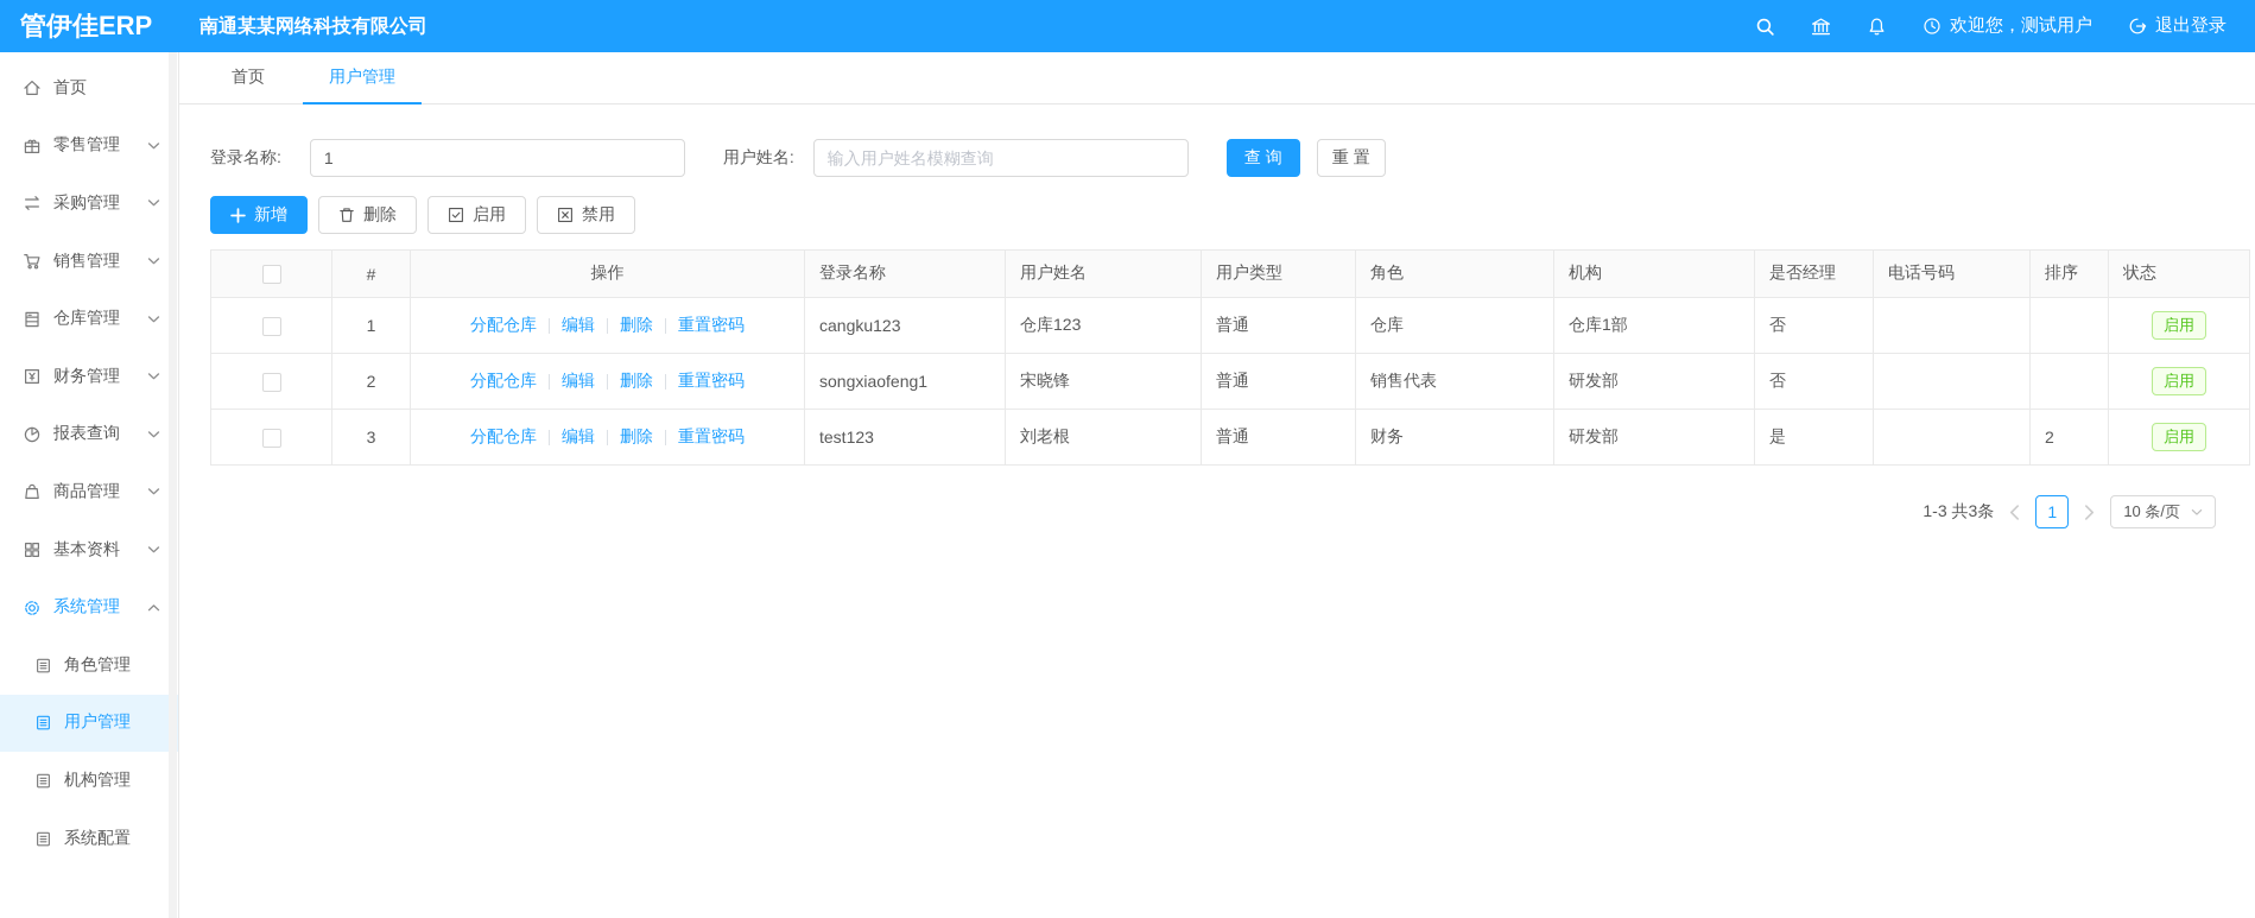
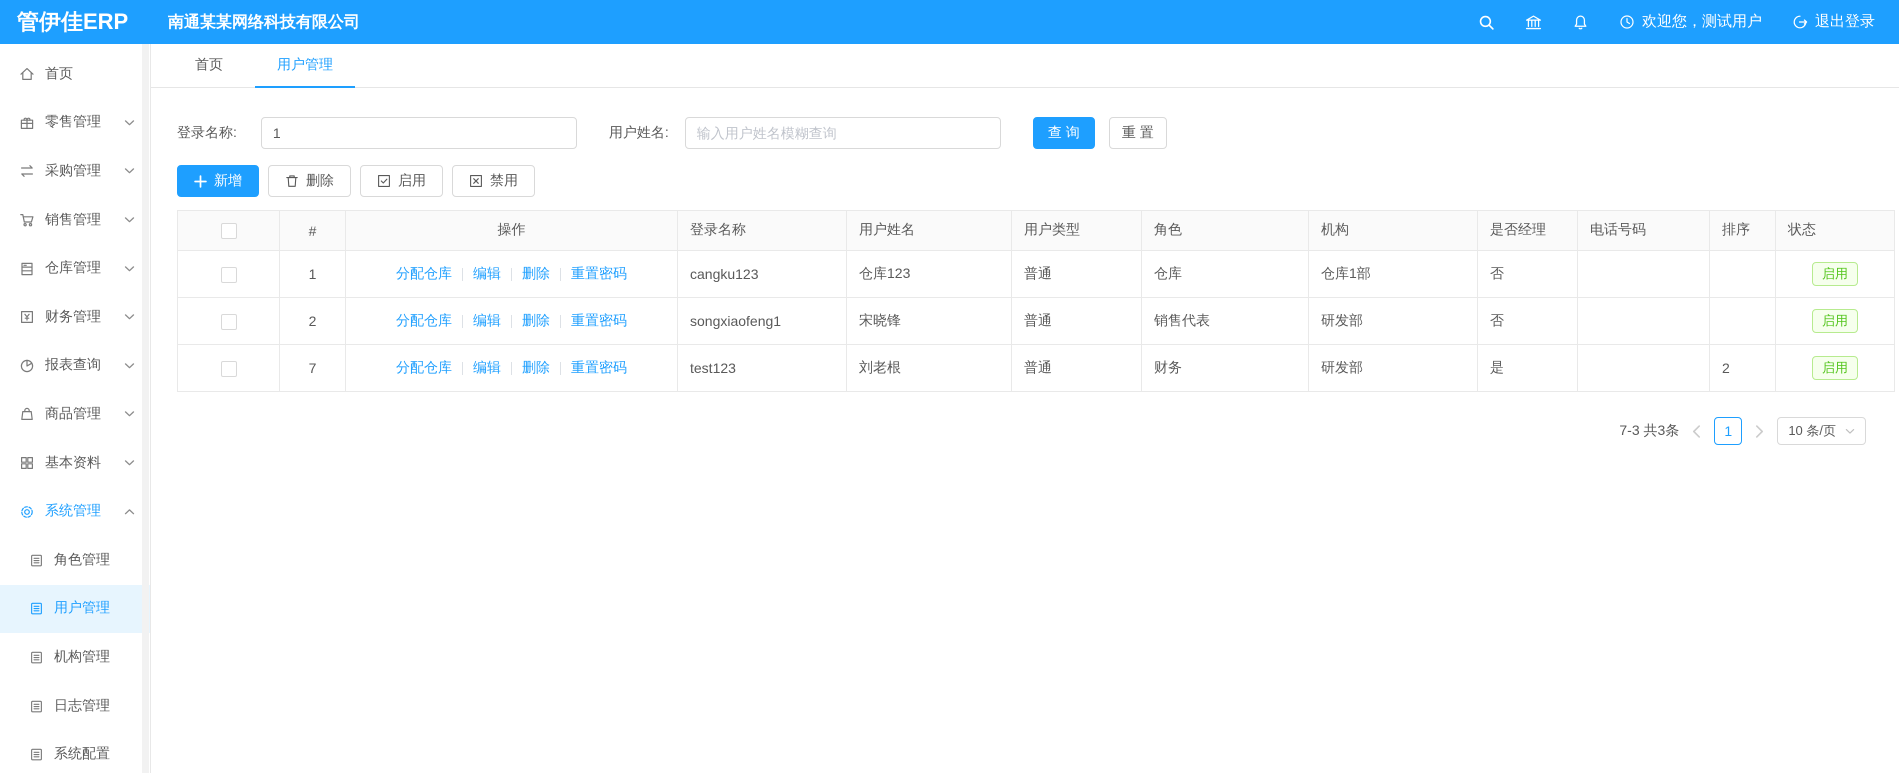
  管伊佳ERP
  南通某某网络科技有限公司
  欢迎您，测试用户
  退出登录
  首页
  零售管理
  采购管理
  销售管理
  仓库管理
  财务管理
  报表查询
  商品管理
  基本资料
  系统管理
  角色管理
  用户管理
  机构管理
+ 日志管理
  系统配置
  首页
  用户管理
  登录名称:
  1
  用户姓名:
  输入用户姓名模糊查询
  查 询
  重 置
  新增
  删除
  启用
  禁用
  	#	操作	登录名称	用户姓名	用户类型	角色	机构	是否经理	电话号码	排序	状态
  	1	分配仓库 编辑 删除 重置密码	cangku123	仓库123	普通	仓库	仓库1部	否			启用
  	2	分配仓库 编辑 删除 重置密码	songxiaofeng1	宋晓锋	普通	销售代表	研发部	否			启用
- 	3	分配仓库 编辑 删除 重置密码	test123	刘老根	普通	财务	研发部	是		2	启用
+ 	7	分配仓库 编辑 删除 重置密码	test123	刘老根	普通	财务	研发部	是		2	启用
- 1-3 共3条
+ 7-3 共3条
  1
  10 条/页
